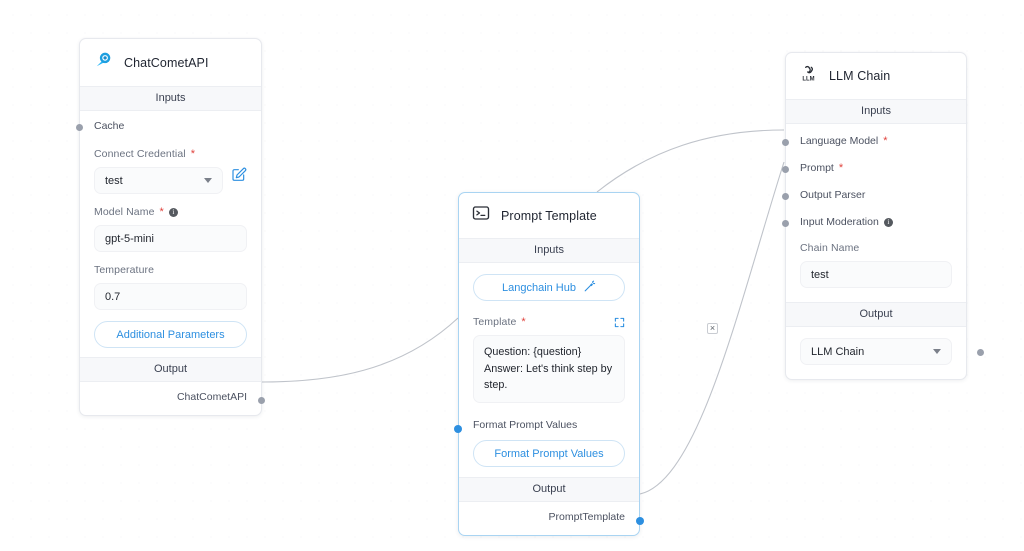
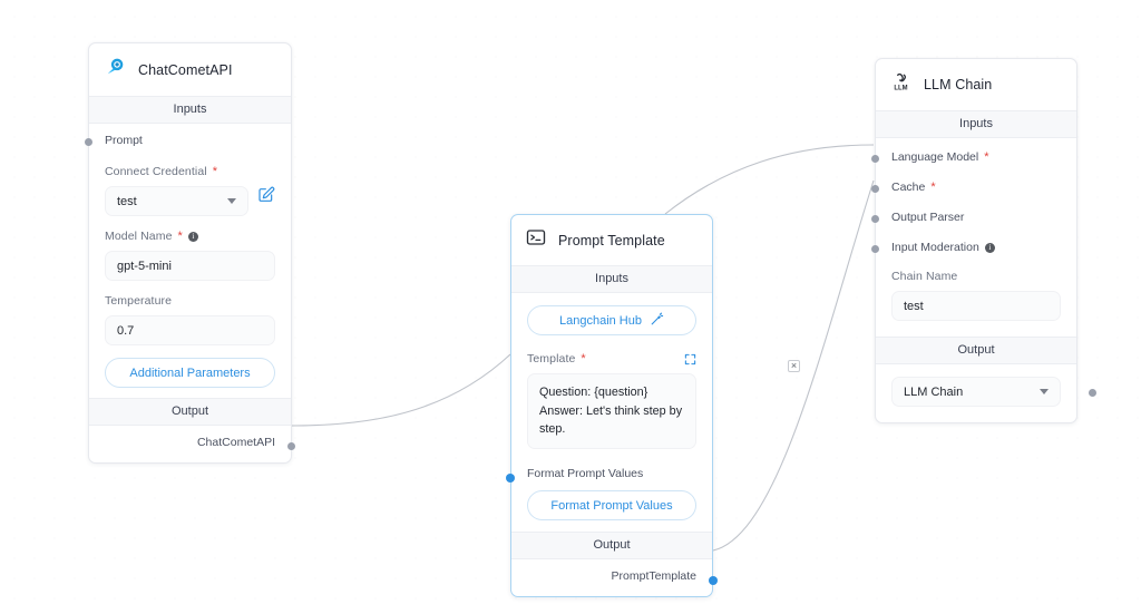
  ×
  ChatCometAPI
  Inputs
- Cache
+ Prompt
  Connect Credential
  *
  test
  Model Name
  *
  i
  gpt-5-mini
  Temperature
  0.7
  Additional Parameters
  Output
  ChatCometAPI
  Prompt Template
  Inputs
  Langchain Hub
  Template
  *
  Question: {question}
  Answer: Let's think step by step.
  Format Prompt Values
  Format Prompt Values
  Output
  PromptTemplate
  LLM Chain
  Inputs
  Language Model
  *
- Prompt
+ Cache
  *
  Output Parser
  Input Moderation
  i
  Chain Name
  test
  Output
  LLM Chain
